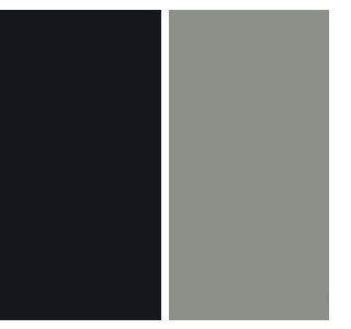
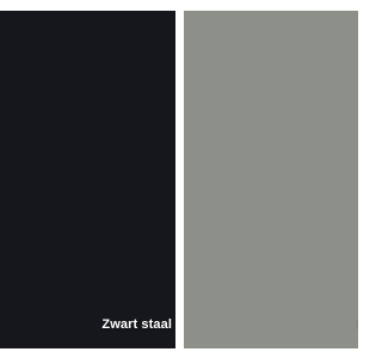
+ Zwart staal
